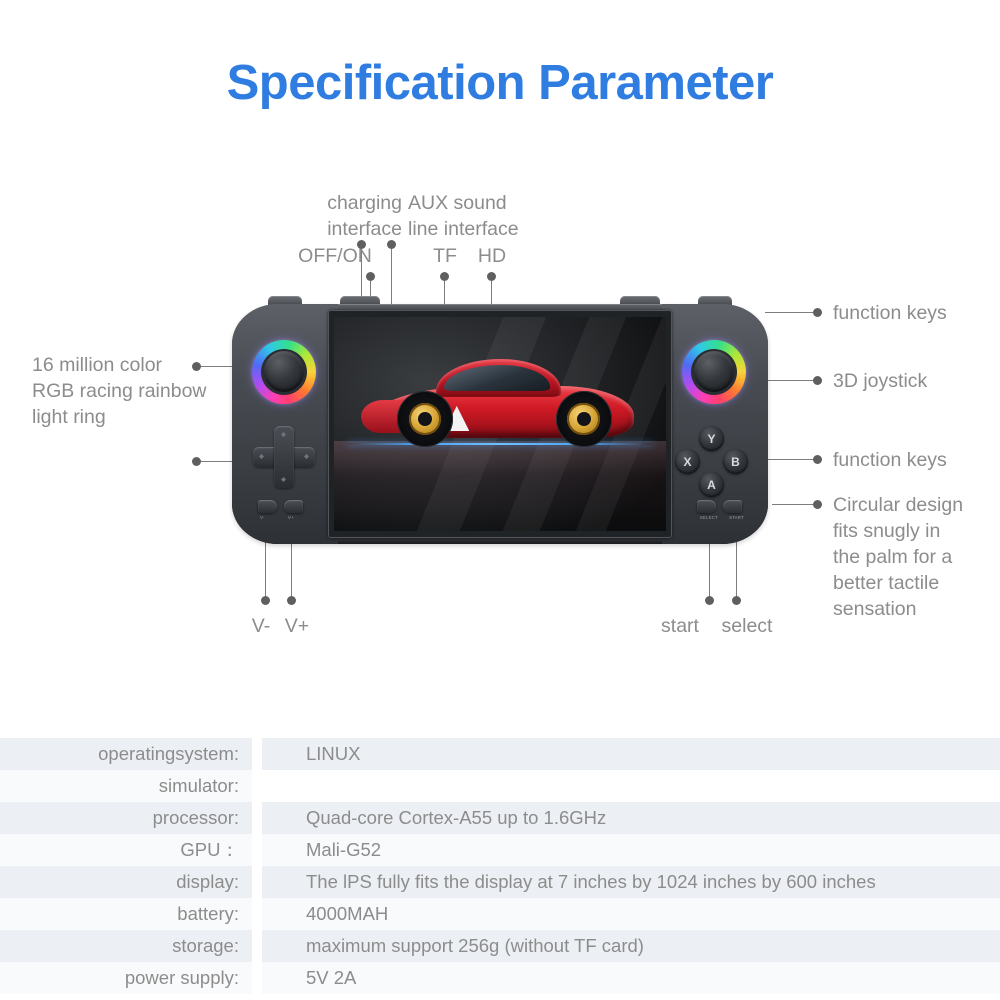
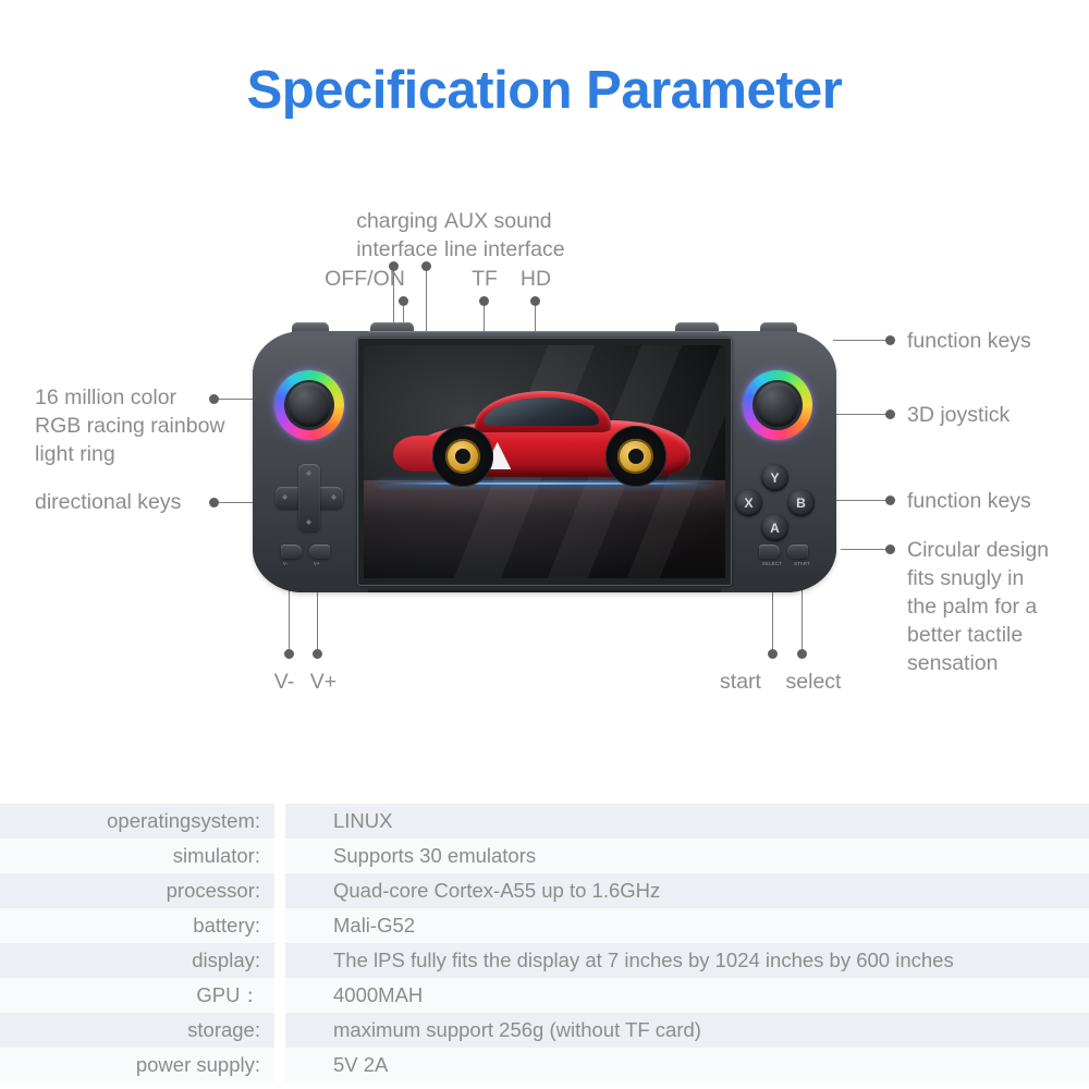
  Specification Parameter
  charging
  interface
  AUX sound
  line interface
  OFF/ON
  TF
  HD
  16 million color
  RGB racing rainbow
  light ring
+ directional keys
  function keys
  3D joystick
  function keys
  Circular design
  fits snugly in
  the palm for a
  better tactile
  sensation
  V-
  V+
  start
  select
  Y
  X
  B
  A
  operatingsystem:
  LINUX
  simulator:
+ Supports 30 emulators
  processor:
  Quad-core Cortex-A55 up to 1.6GHz
- GPU：
+ battery:
  Mali-G52
  display:
  The lPS fully fits the display at 7 inches by 1024 inches by 600 inches
- battery:
+ GPU：
  4000MAH
  storage:
  maximum support 256g (without TF card)
  power supply:
  5V 2A
